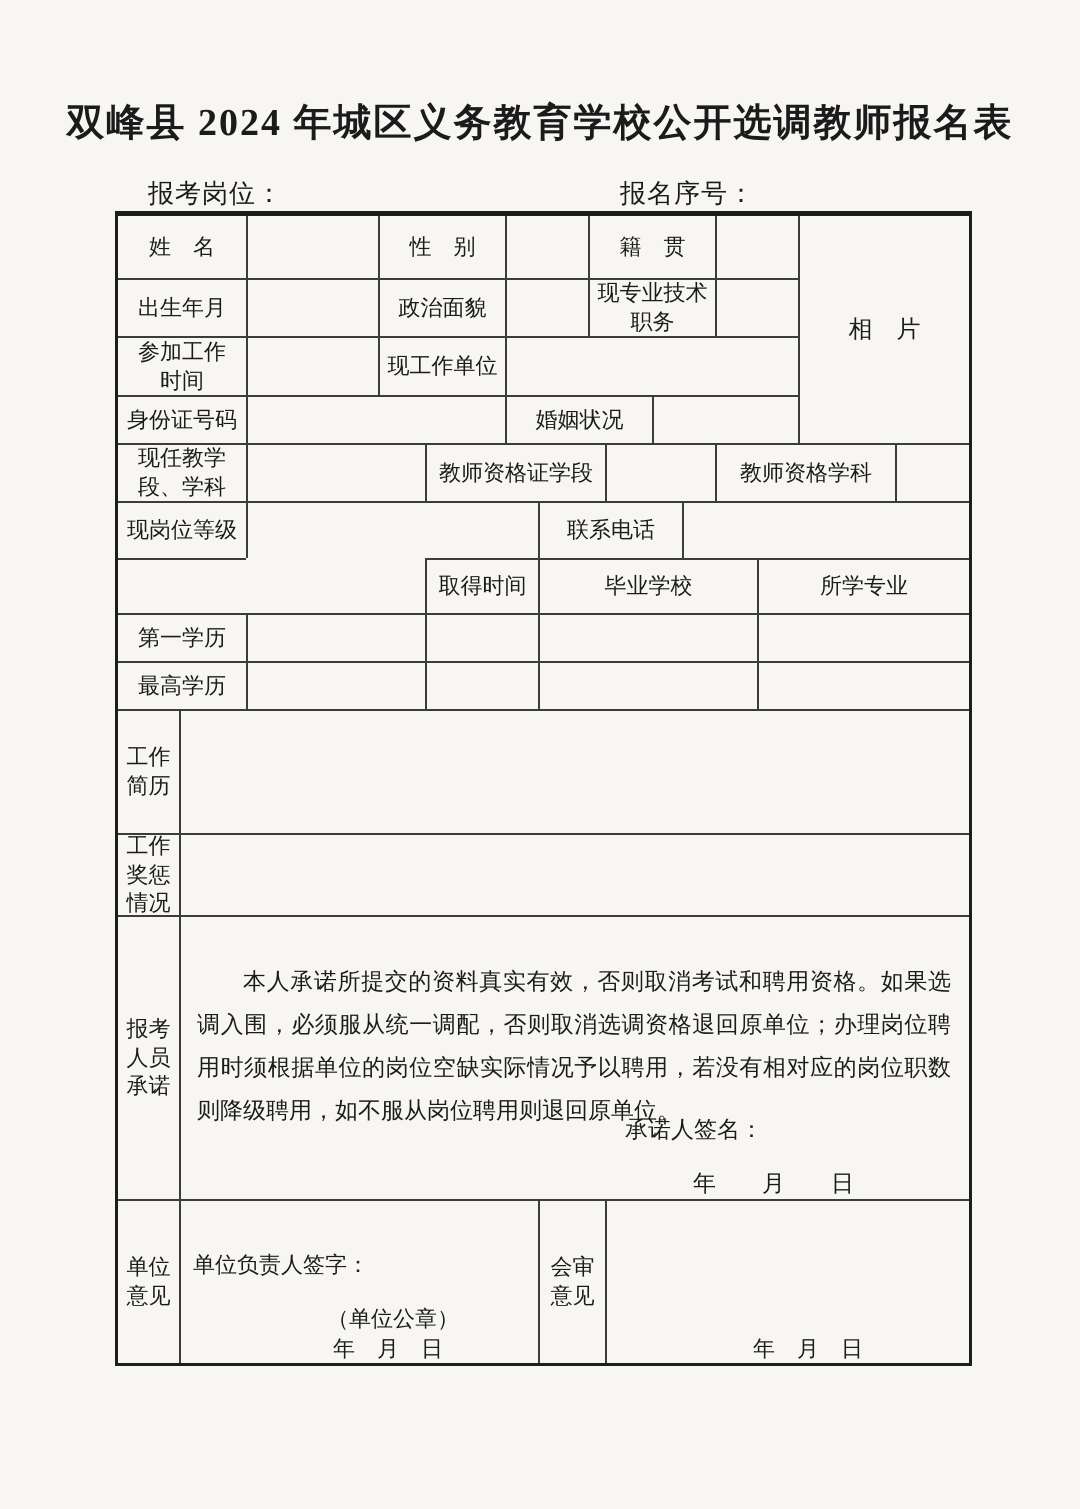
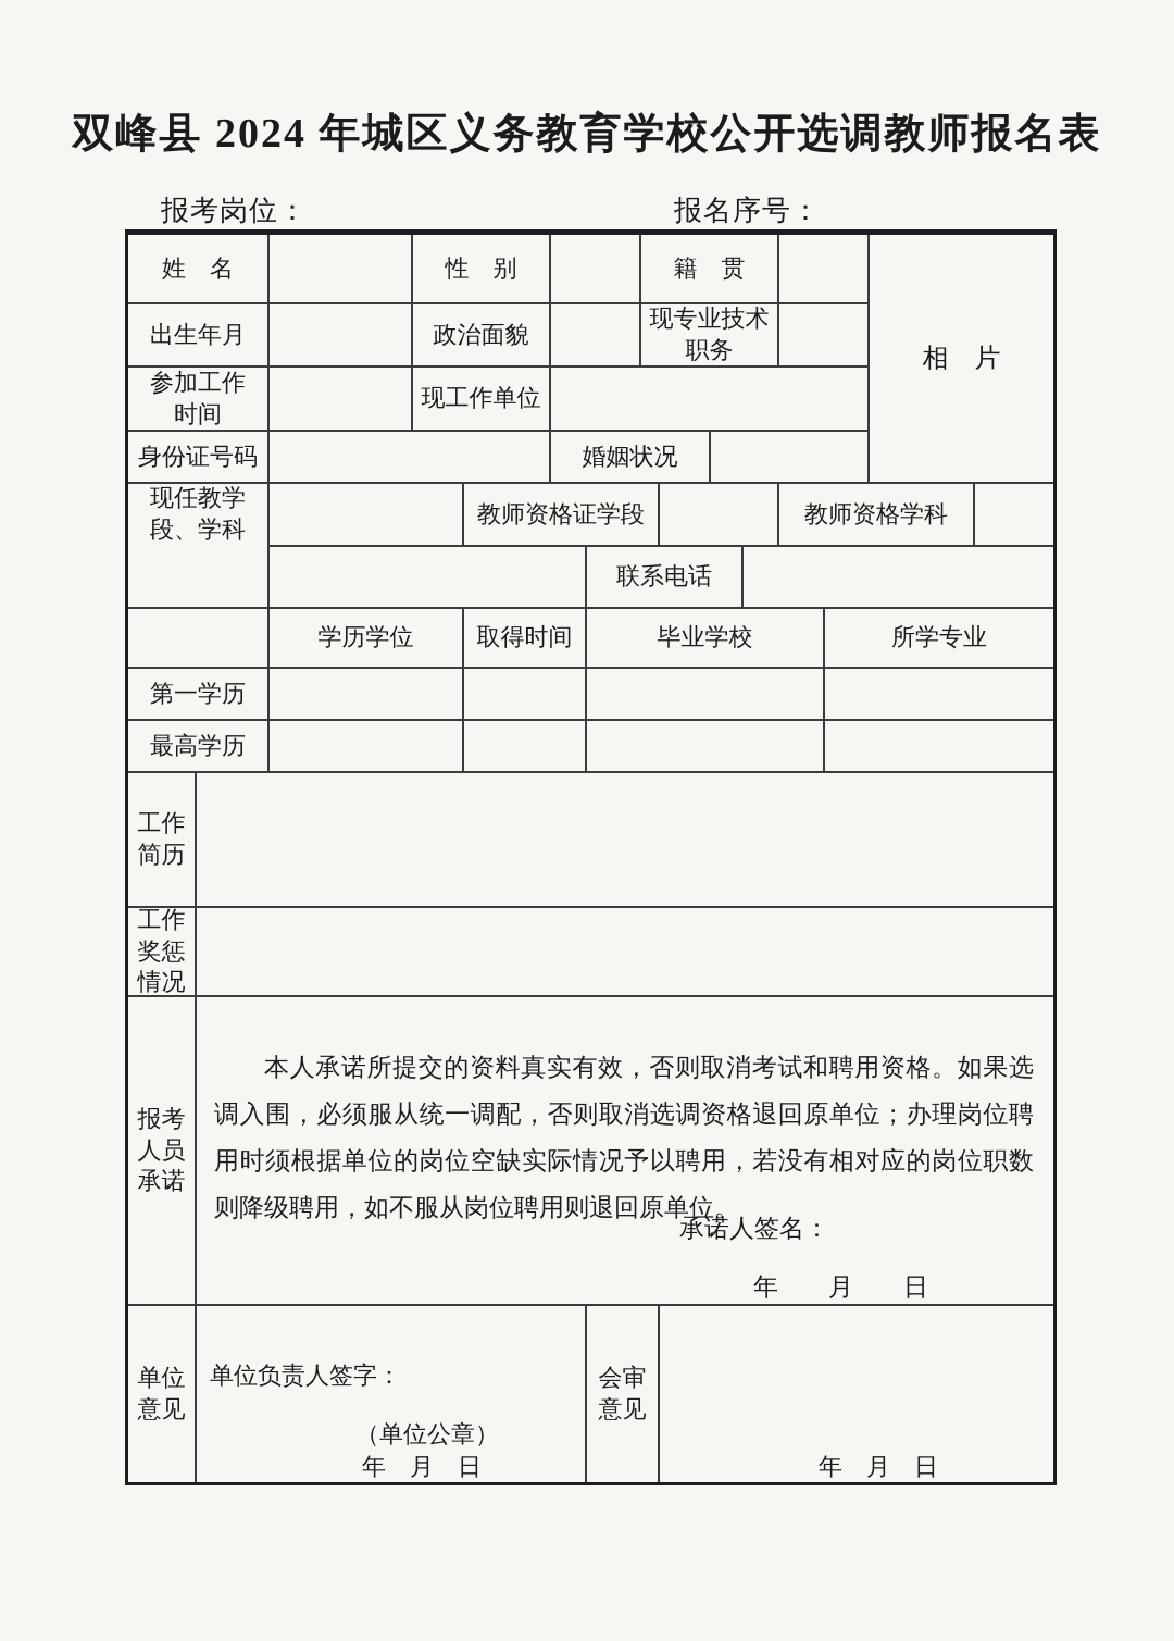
  双峰县 2024 年城区义务教育学校公开选调教师报名表
  报考岗位：
  报名序号：
  姓 名
  性 别
  籍 贯
  相 片
  出生年月
  政治面貌
  现专业技术
  职务
  参加工作
  时间
  现工作单位
  身份证号码
  婚姻状况
  现任教学
  段、学科
  教师资格证学段
  教师资格学科
- 现岗位等级
  联系电话
+ 学历学位
  取得时间
  毕业学校
  所学专业
  第一学历
  最高学历
  工作
  简历
  工作
  奖惩
  情况
  报考
  人员
  承诺
  本人承诺所提交的资料真实有效，否则取消考试和聘用资格。如果选调入围，必须服从统一调配，否则取消选调资格退回原单位；办理岗位聘用时须根据单位的岗位空缺实际情况予以聘用，若没有相对应的岗位职数则降级聘用，如不服从岗位聘用则退回原单位。
  承诺人签名：
  年 月 日
  单位
  意见
  单位负责人签字：
  （单位公章）
  年 月 日
  会审
  意见
  年 月 日
